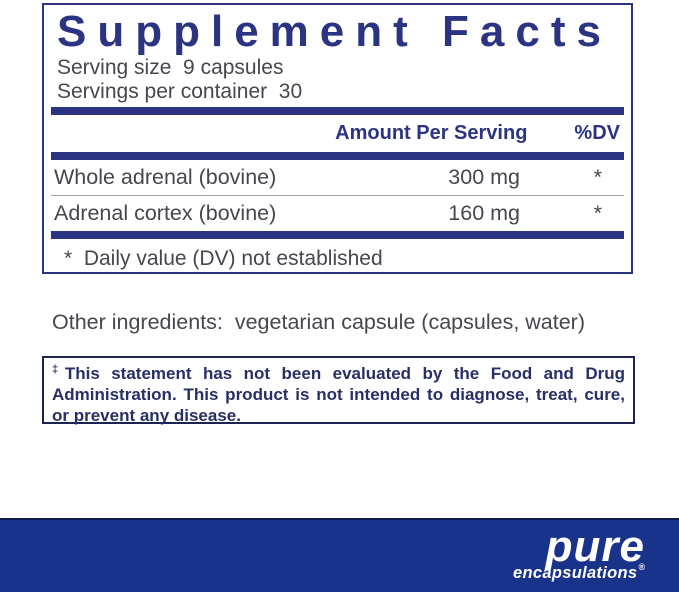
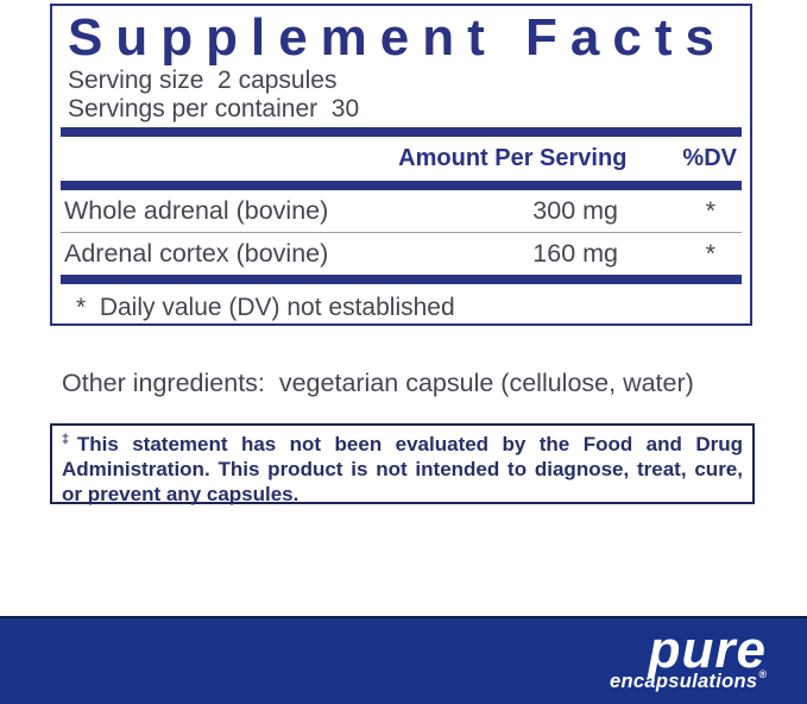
  Supplement Facts
- Serving size 9 capsules
+ Serving size 2 capsules
  Servings per container 30
  Amount Per Serving
  %DV
  Whole adrenal (bovine)
  300 mg
  *
  Adrenal cortex (bovine)
  160 mg
  *
  * Daily value (DV) not established
- Other ingredients: vegetarian capsule (capsules, water)
+ Other ingredients: vegetarian capsule (cellulose, water)
- ‡This statement has not been evaluated by the Food and Drug Administration. This product is not intended to diagnose, treat, cure, or prevent any disease.
+ ‡This statement has not been evaluated by the Food and Drug Administration. This product is not intended to diagnose, treat, cure, or prevent any capsules.
  pure
  encapsulations
  ®
